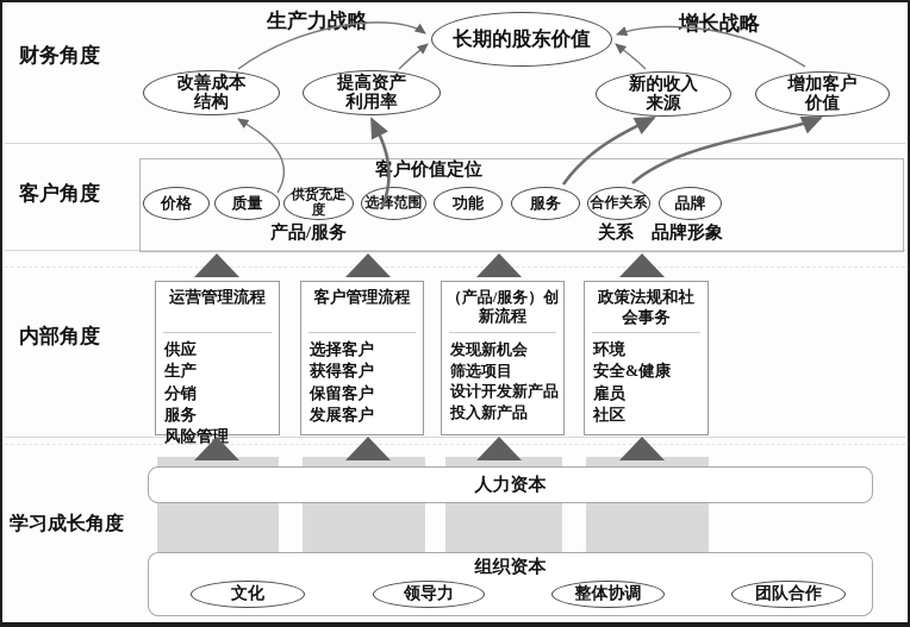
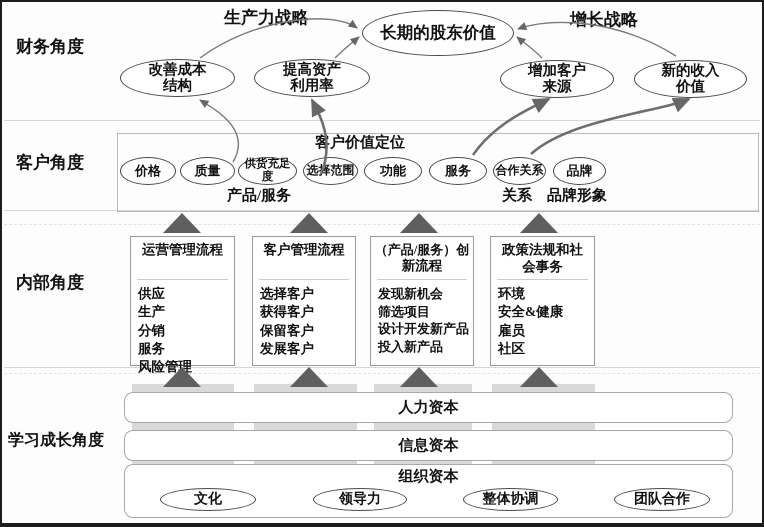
  财务角度
  客户角度
  内部角度
  学习成长角度
  生产力战略
  增长战略
  长期的股东价值
  改善成本
  结构
  提高资产
  利用率
- 新的收入
+ 增加客户
  来源
- 增加客户
+ 新的收入
  价值
  客户价值定位
  价格
  质量
  供货充足度
  选择范围
  功能
  服务
  合作关系
  品牌
  产品/服务
  关系
  品牌形象
  运营管理流程
  供应
  生产
  分销
  服务
  风险管理
  客户管理流程
  选择客户
  获得客户
  保留客户
  发展客户
  （产品/服务）创
  新流程
  发现新机会
  筛选项目
  设计开发新产品
  投入新产品
  政策法规和社
  会事务
  环境
  安全&健康
  雇员
  社区
  人力资本
+ 信息资本
  组织资本
  文化
  领导力
  整体协调
  团队合作
